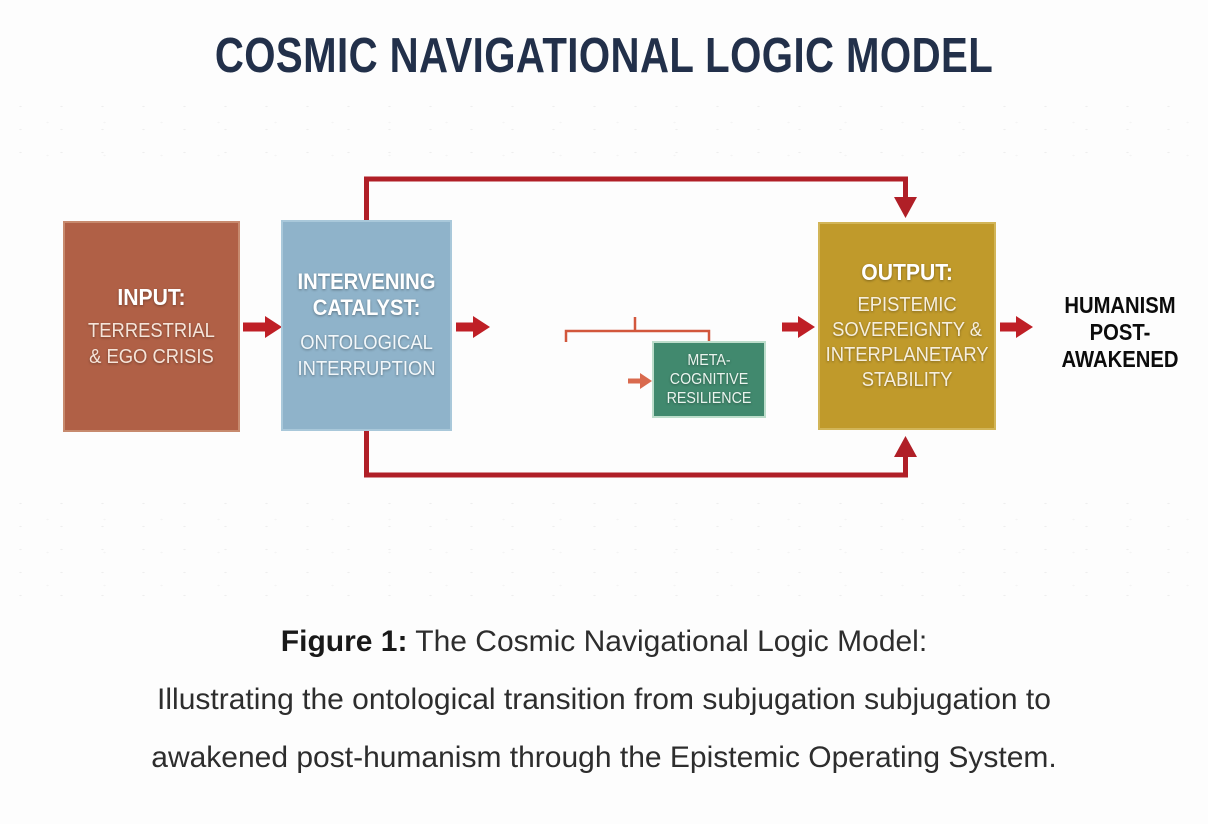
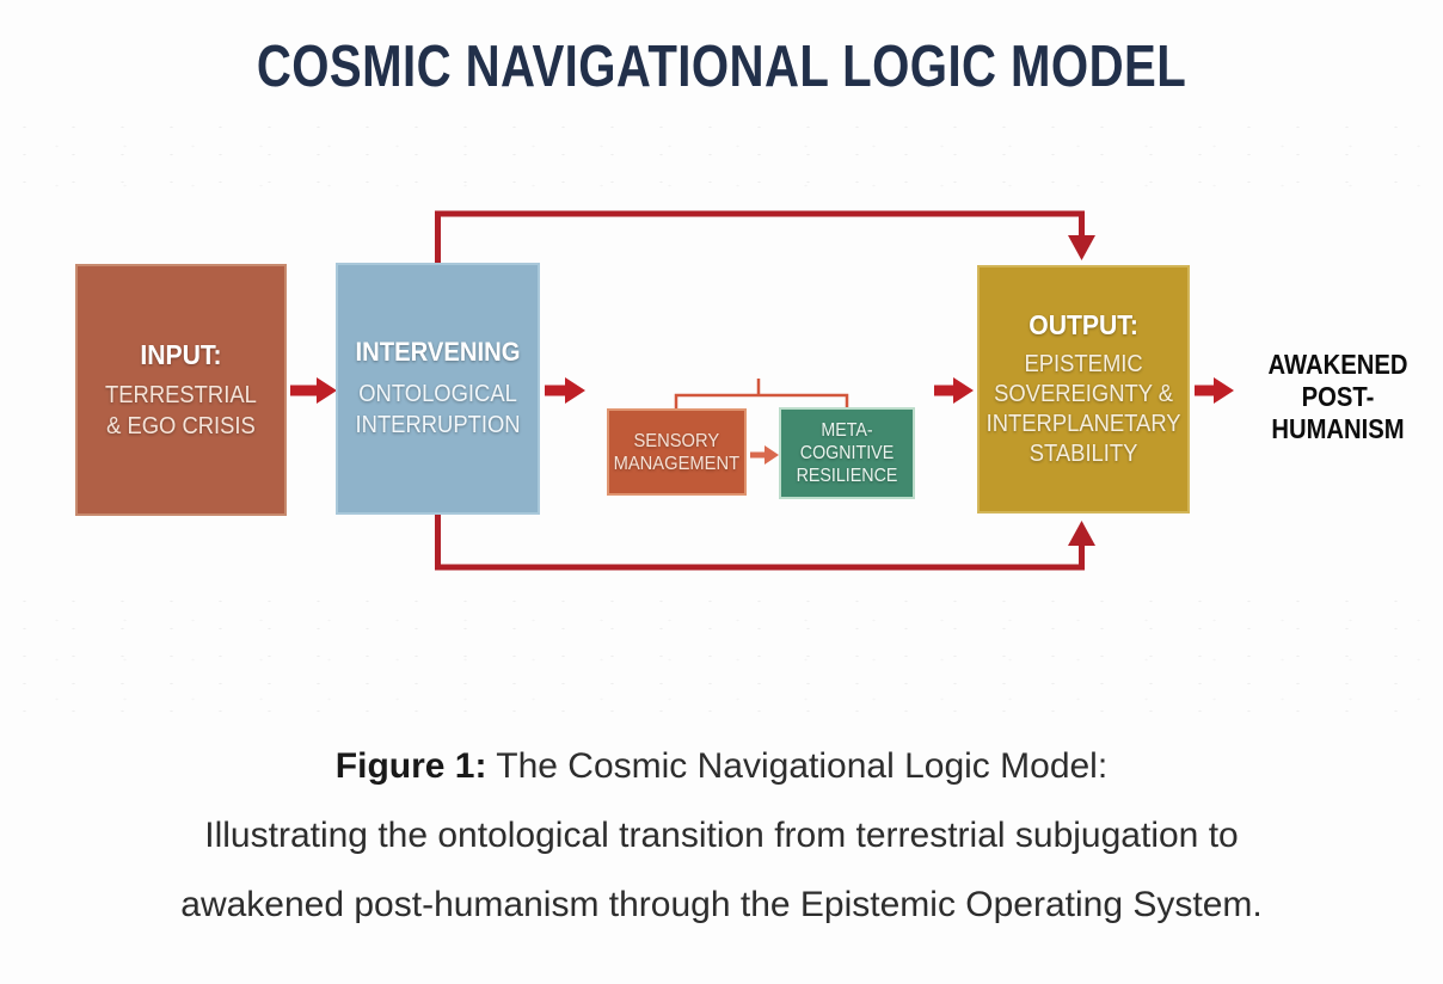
  COSMIC NAVIGATIONAL LOGIC MODEL
  INPUT:
  TERRESTRIAL
  & EGO CRISIS
  INTERVENING
- CATALYST:
  ONTOLOGICAL
  INTERRUPTION
+ SENSORY
+ MANAGEMENT
  META-
  COGNITIVE
  RESILIENCE
  OUTPUT:
  EPISTEMIC
  SOVEREIGNTY &
  INTERPLANETARY
  STABILITY
- HUMANISM
+ AWAKENED
  POST-
- AWAKENED
+ HUMANISM
  Figure 1: The Cosmic Navigational Logic Model:
- Illustrating the ontological transition from subjugation subjugation to
+ Illustrating the ontological transition from terrestrial subjugation to
  awakened post-humanism through the Epistemic Operating System.
